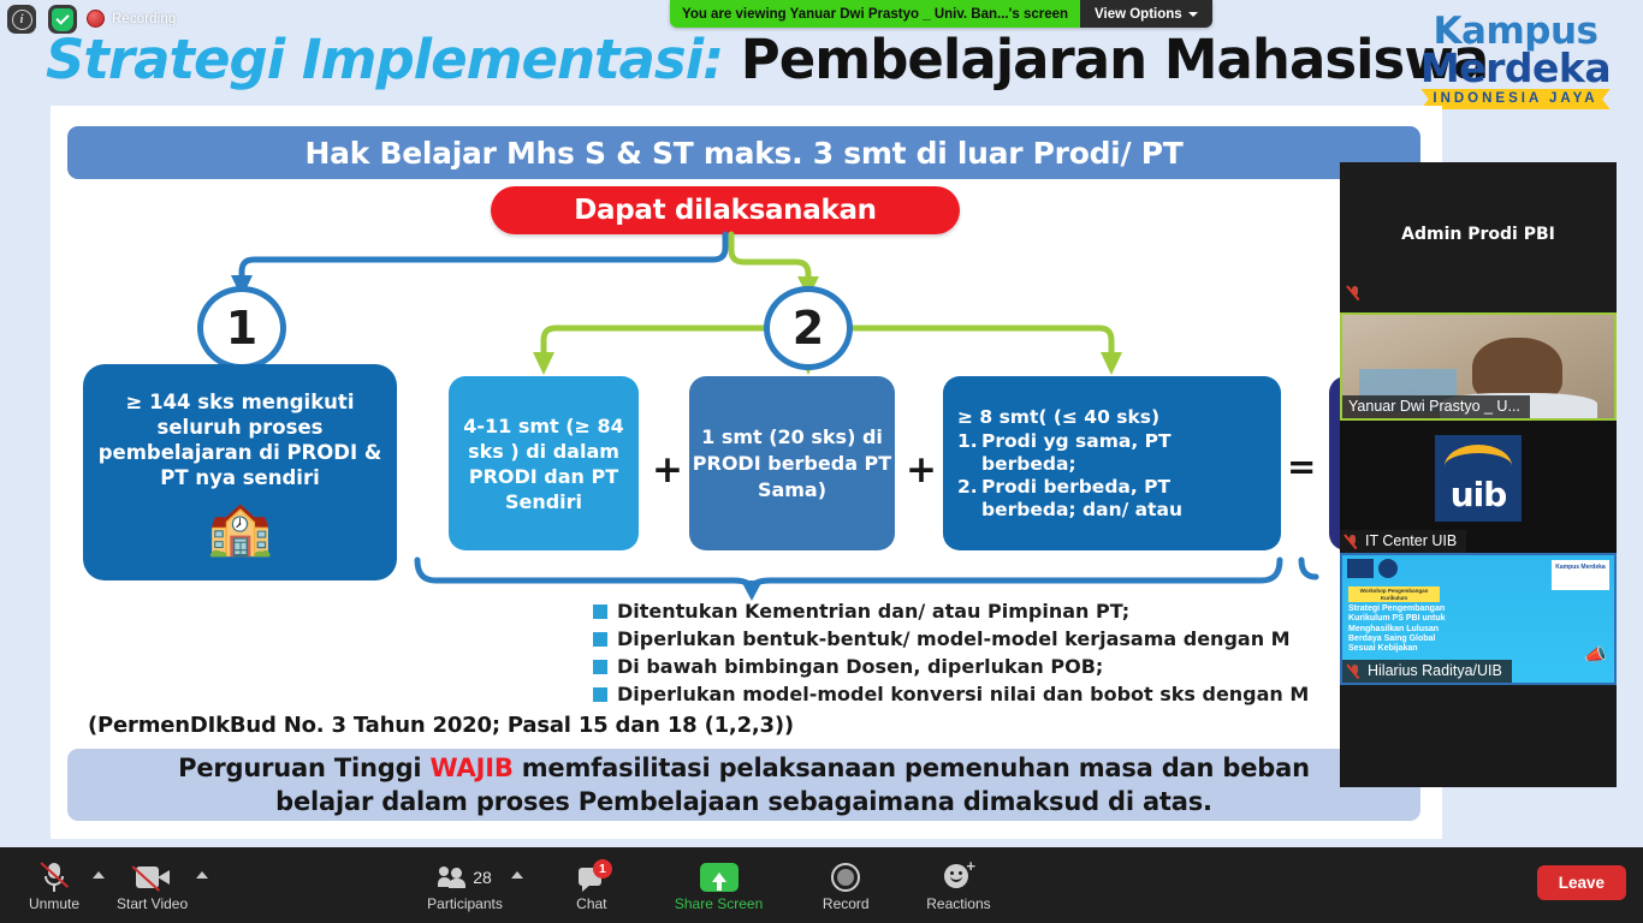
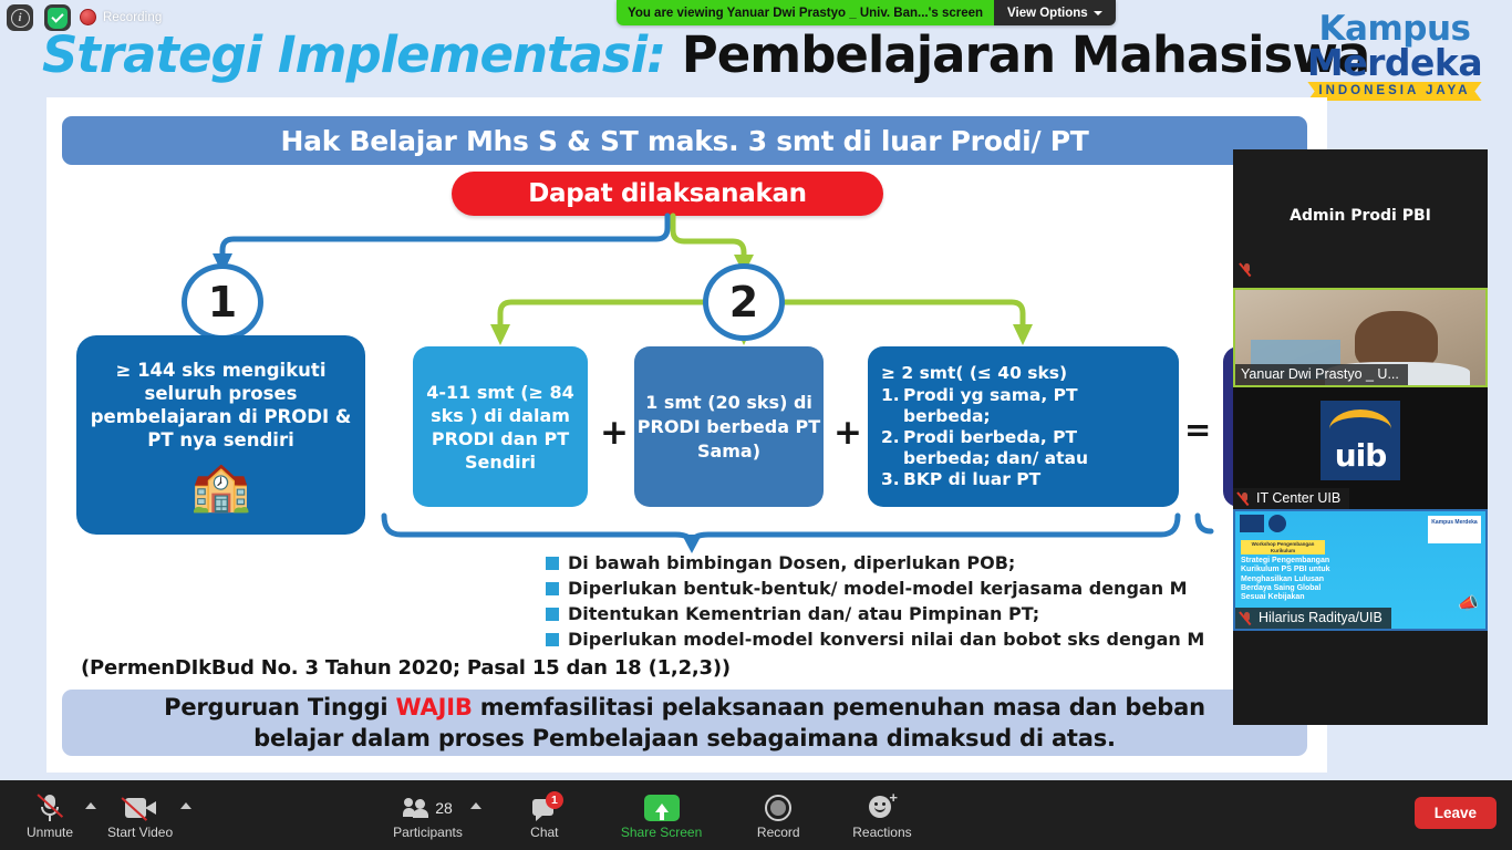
  i
  Recording
  You are viewing Yanuar Dwi Prastyo _ Univ. Ban...'s screen
  View Options
  Strategi Implementasi: Pembelajaran Mahasiswa
  Kampus
  Merdeka
  INDONESIA JAYA
  Hak Belajar Mhs S & ST maks. 3 smt di luar Prodi/ PT
  Dapat dilaksanakan
  1
  2
  ≥ 144 sks mengikuti seluruh proses pembelajaran di PRODI & PT nya sendiri
  🏫
  4-11 smt (≥ 84 sks ) di dalam PRODI dan PT Sendiri
  +
  1 smt (20 sks) di PRODI berbeda PT Sama)
  +
- ≥ 8 smt( (≤ 40 sks)
+ ≥ 2 smt( (≤ 40 sks)
  1.
  Prodi yg sama, PT berbeda;
  2.
  Prodi berbeda, PT berbeda; dan/ atau
+ 3.
+ BKP di luar PT
  =
- Ditentukan Kementrian dan/ atau Pimpinan PT;
+ Di bawah bimbingan Dosen, diperlukan POB;
  Diperlukan bentuk-bentuk/ model-model kerjasama dengan M
- Di bawah bimbingan Dosen, diperlukan POB;
+ Ditentukan Kementrian dan/ atau Pimpinan PT;
  Diperlukan model-model konversi nilai dan bobot sks dengan M
  (PermenDIkBud No. 3 Tahun 2020; Pasal 15 dan 18 (1,2,3))
  Perguruan Tinggi WAJIB memfasilitasi pelaksanaan pemenuhan masa dan beban
  belajar dalam proses Pembelajaan sebagaimana dimaksud di atas.
  Admin Prodi PBI
  Yanuar Dwi Prastyo _ U...
  uib
  IT Center UIB
  📣
  Hilarius Raditya/UIB
  Unmute
  Start Video
  28
  Participants
  1
  Chat
  Share Screen
  Record
  +
  Reactions
  Leave
